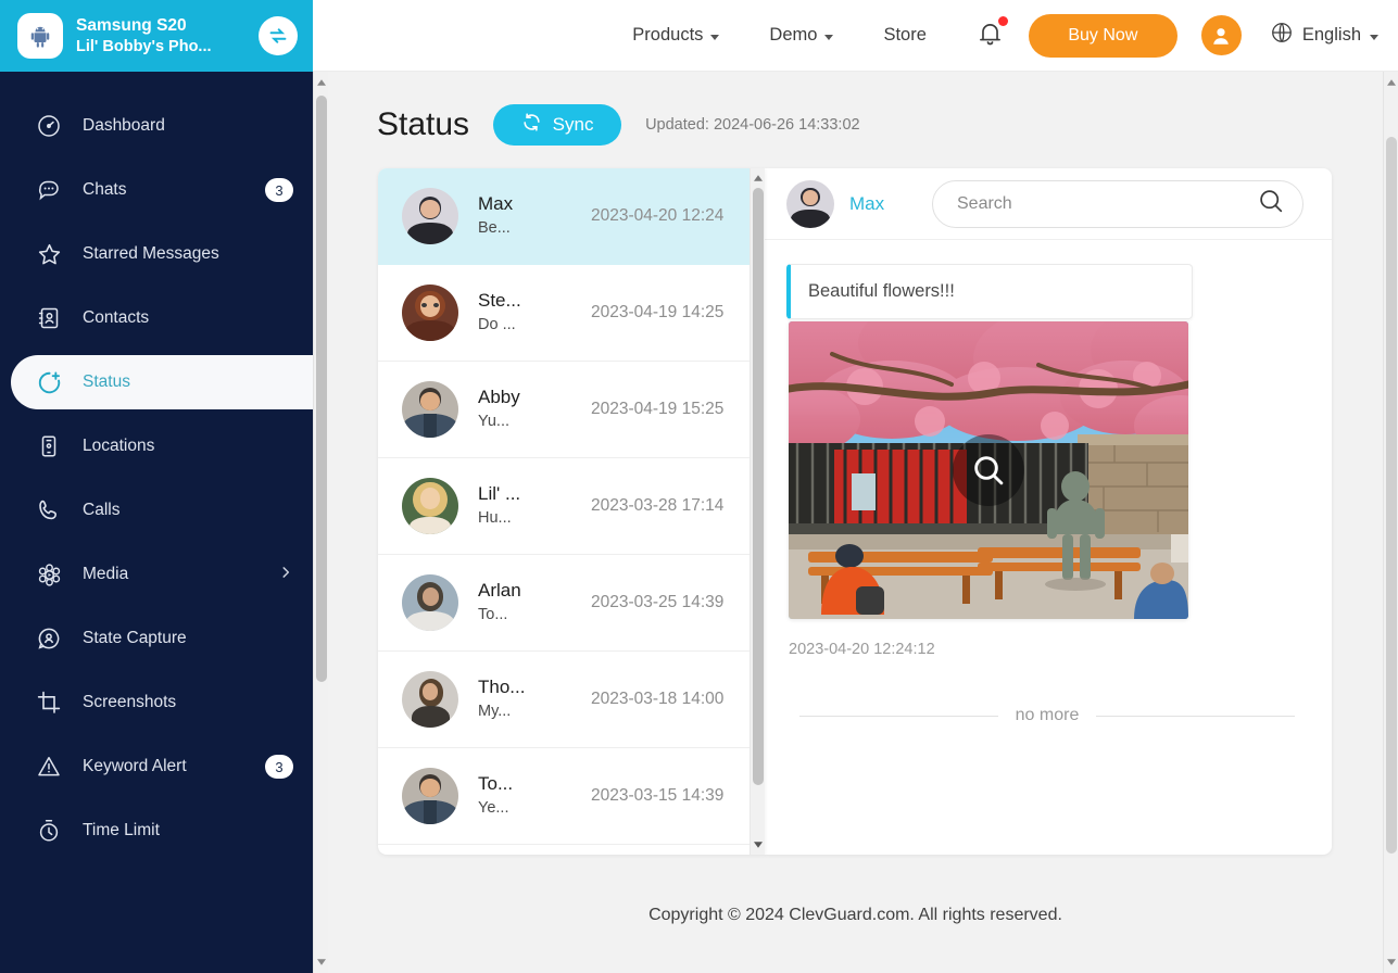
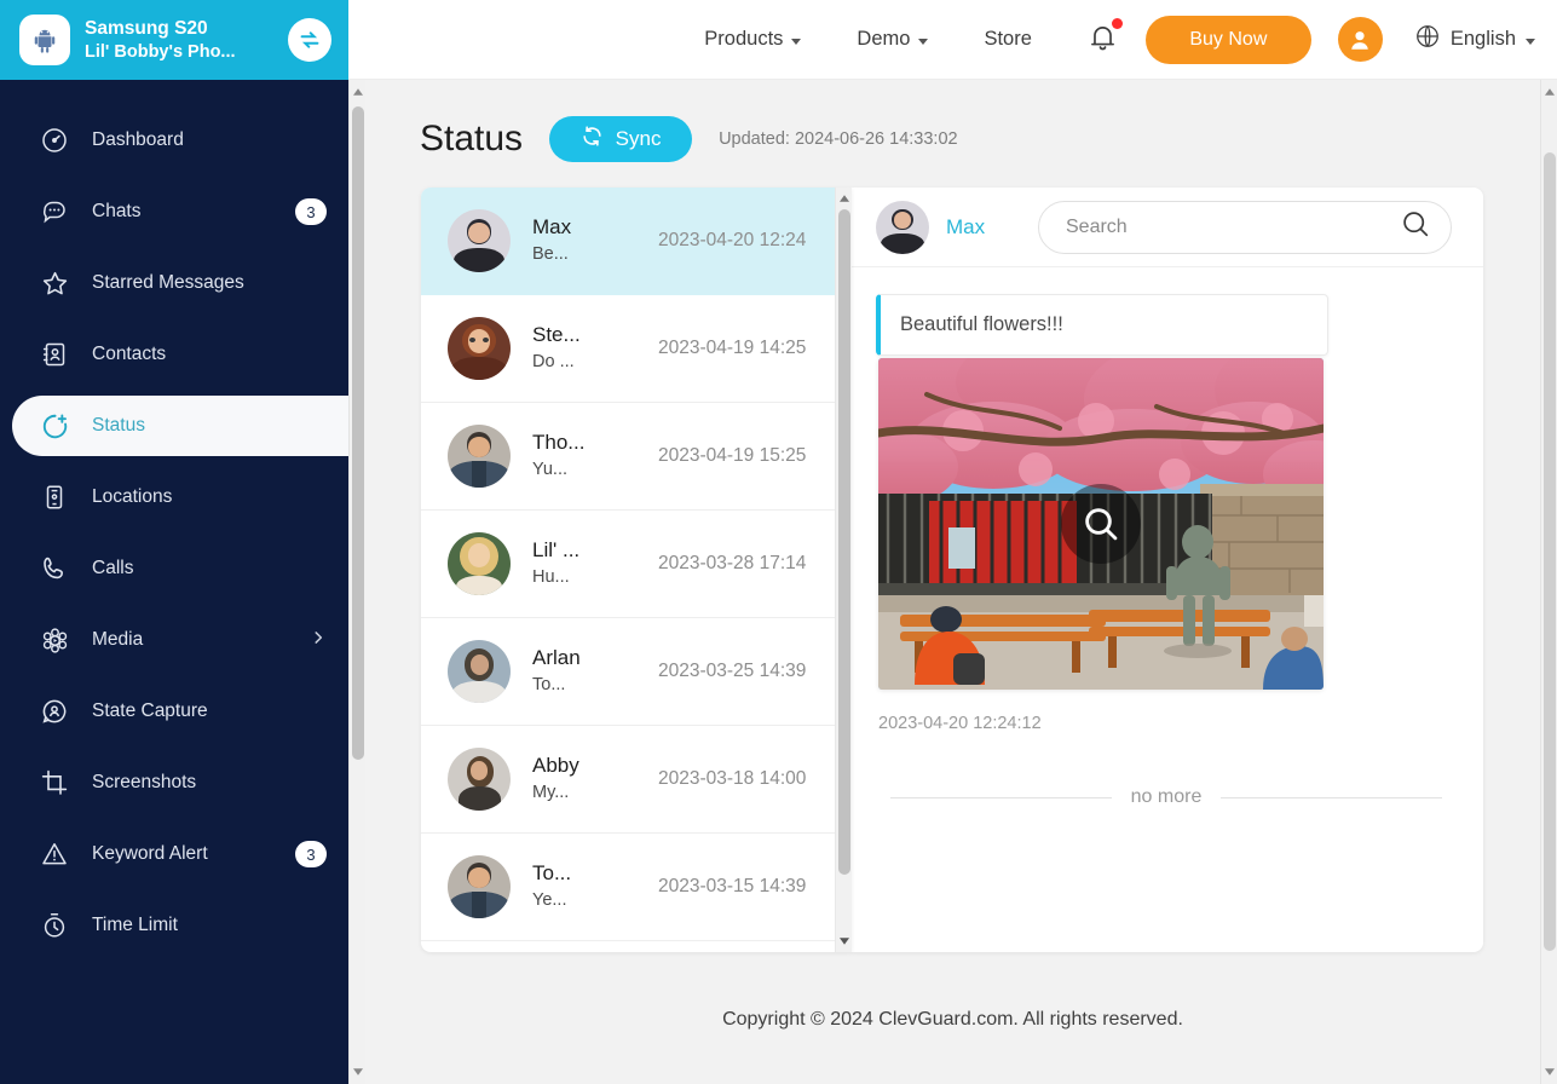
  Samsung S20
  Lil' Bobby's Pho...
  Dashboard
  Chats
  3
  Starred Messages
  Contacts
  Status
  Locations
  Calls
  Media
  State Capture
  Screenshots
  Keyword Alert
  3
  Time Limit
  Products
  Demo
  Store
  Buy Now
  English
  Status
  Sync
  Updated: 2024-06-26 14:33:02
  Max
  Be...
  2023-04-20 12:24
  Ste...
  Do ...
  2023-04-19 14:25
- Abby
+ Tho...
  Yu...
  2023-04-19 15:25
  Lil' ...
  Hu...
  2023-03-28 17:14
  Arlan
  To...
  2023-03-25 14:39
- Tho...
+ Abby
  My...
  2023-03-18 14:00
  To...
  Ye...
  2023-03-15 14:39
  Max
  Search
  Beautiful flowers!!!
  2023-04-20 12:24:12
  no more
  Copyright © 2024 ClevGuard.com. All rights reserved.
